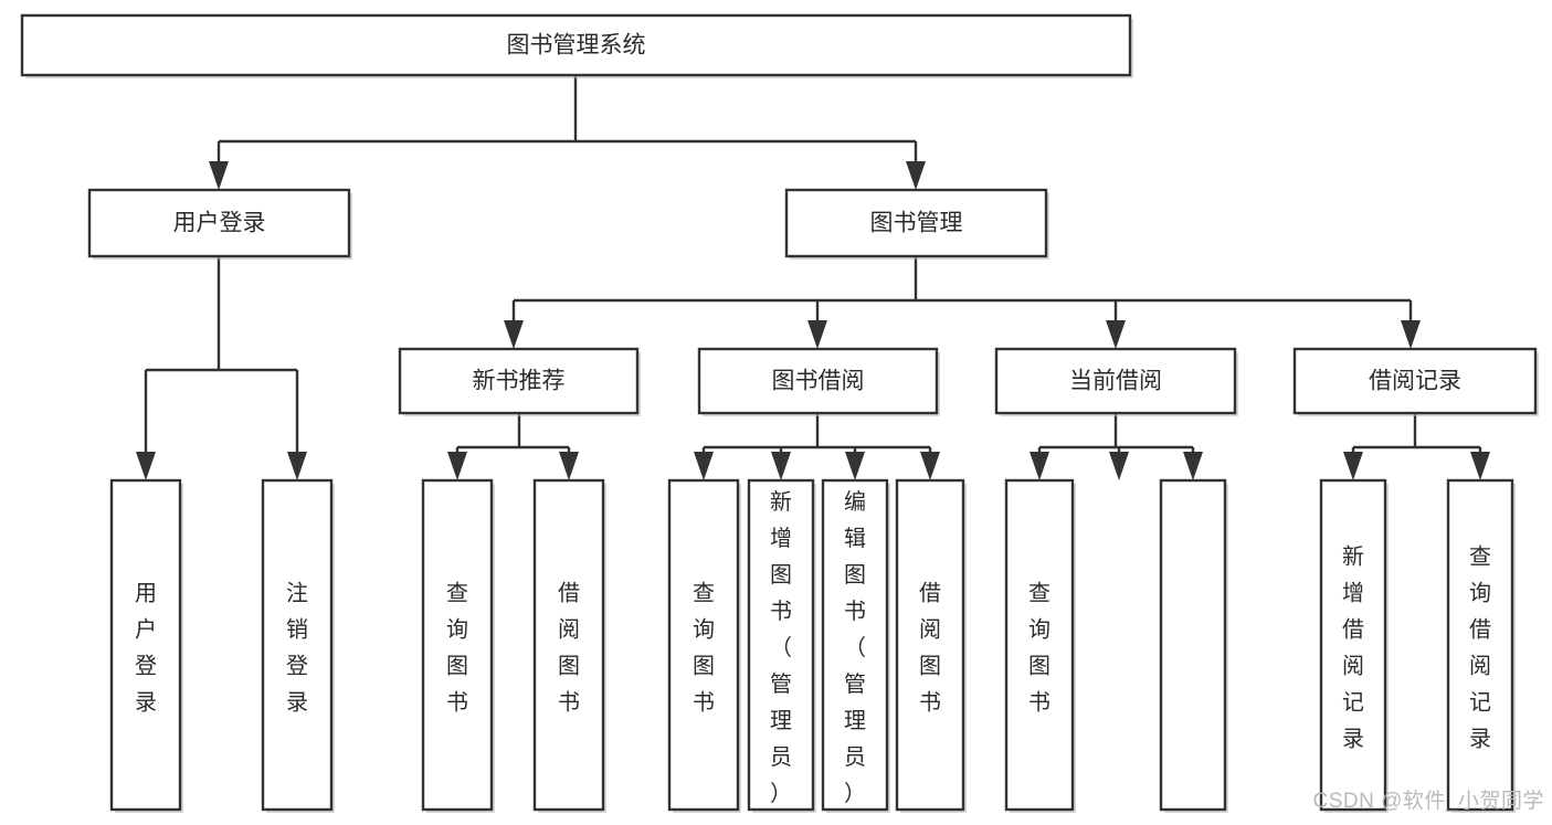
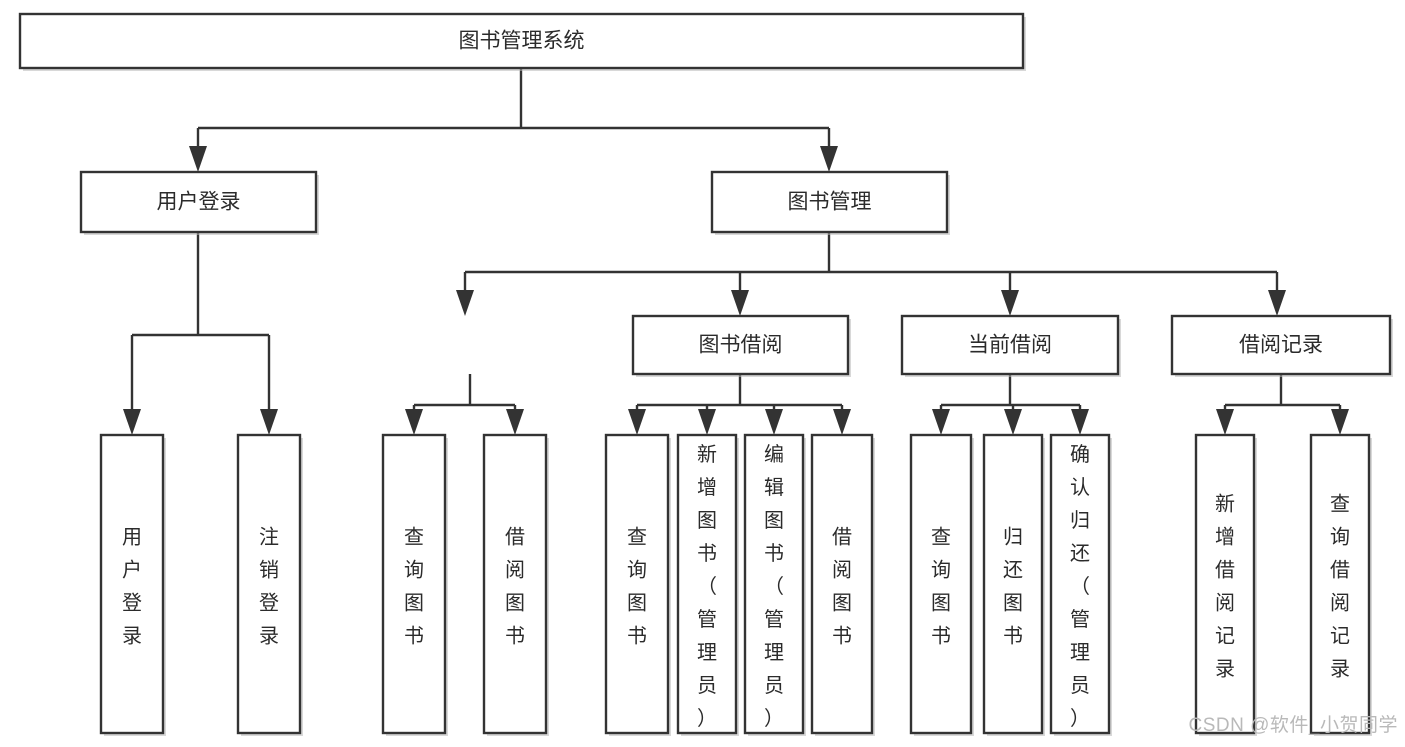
  图书管理系统
  用户登录
  图书管理
- 新书推荐
  图书借阅
  当前借阅
  借阅记录
  用户登录
  注销登录
  查询图书
  借阅图书
  查询图书
  新增图书（管理员）
  编辑图书（管理员）
  借阅图书
  查询图书
+ 归还图书
+ 确认归还（管理员）
  新增借阅记录
  查询借阅记录
  CSDN @软件_小贺同学
